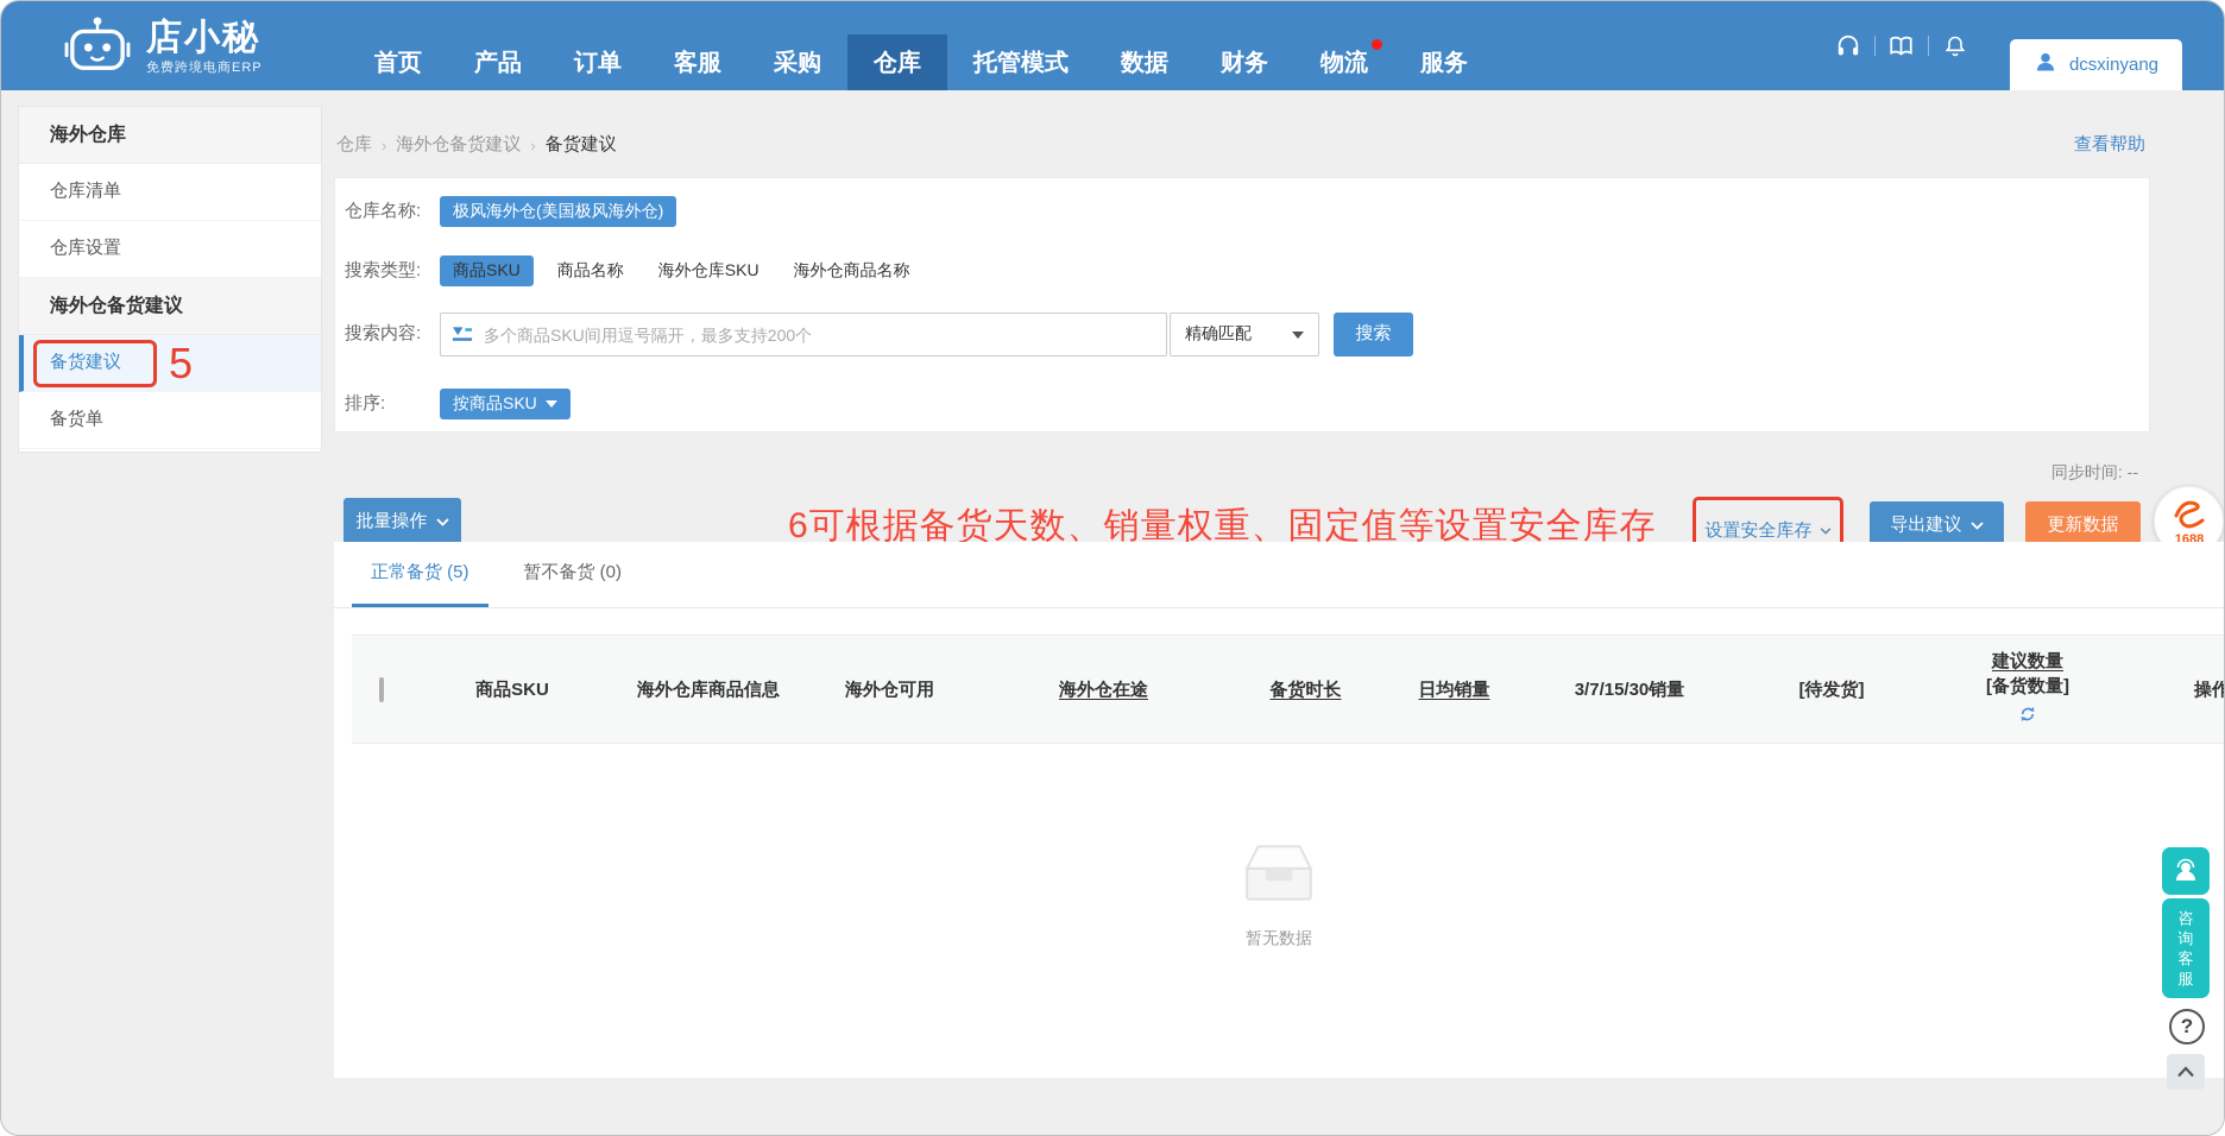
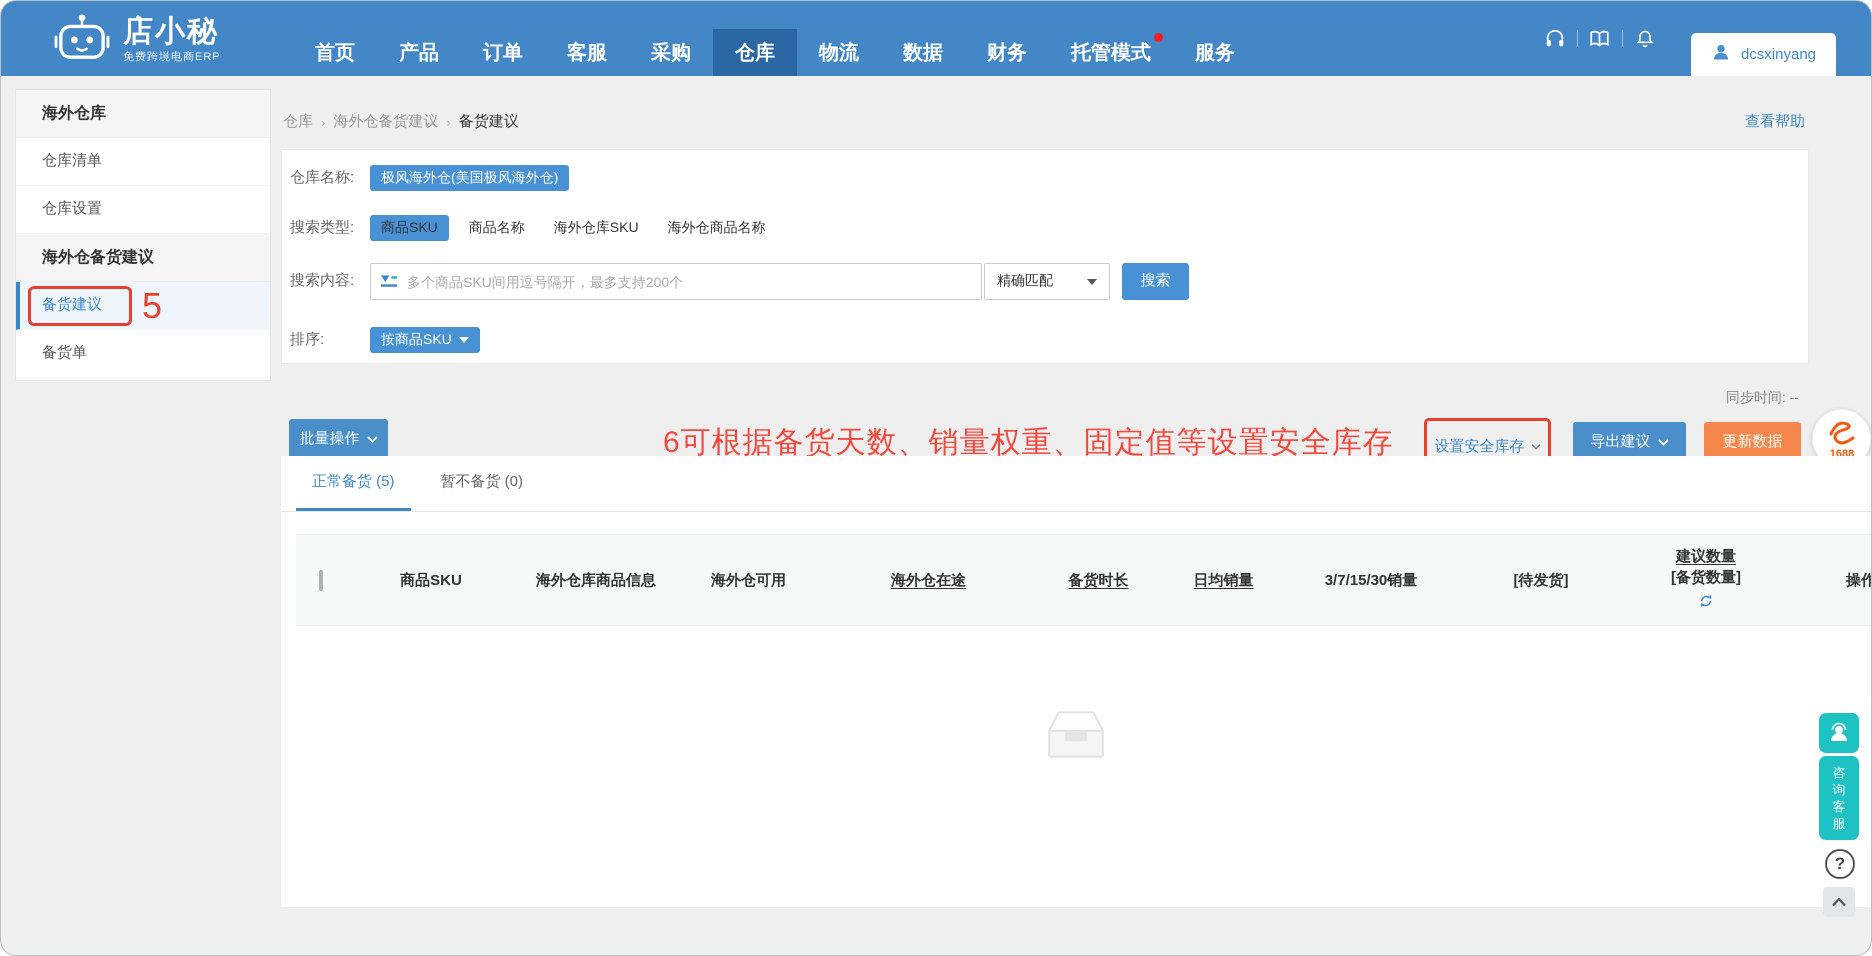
  店小秘
  免费跨境电商ERP
  首页
  产品
  订单
  客服
  采购
  仓库
- 托管模式
+ 物流
  数据
  财务
- 物流
+ 托管模式
  服务
  dcsxinyang
  海外仓库
  仓库清单
  仓库设置
  海外仓备货建议
  备货建议
  5
  备货单
  仓库
  ›
  海外仓备货建议
  ›
  备货建议
  查看帮助
  仓库名称:
  极风海外仓(美国极风海外仓)
  搜索类型:
  商品SKU
  商品名称
  海外仓库SKU
  海外仓商品名称
  搜索内容:
  多个商品SKU间用逗号隔开，最多支持200个
  精确匹配
  搜索
  排序:
  按商品SKU
  同步时间: --
  批量操作
  6可根据备货天数、销量权重、固定值等设置安全库存
  设置安全库存
  导出建议
  更新数据
  1688
  正常备货 (5)
  暂不备货 (0)
  商品SKU
  海外仓库商品信息
  海外仓可用
  海外仓在途
  备货时长
  日均销量
  3/7/15/30销量
  [待发货]
  建议数量
  [备货数量]
  操作
- 暂无数据
  咨询客服
  ?
